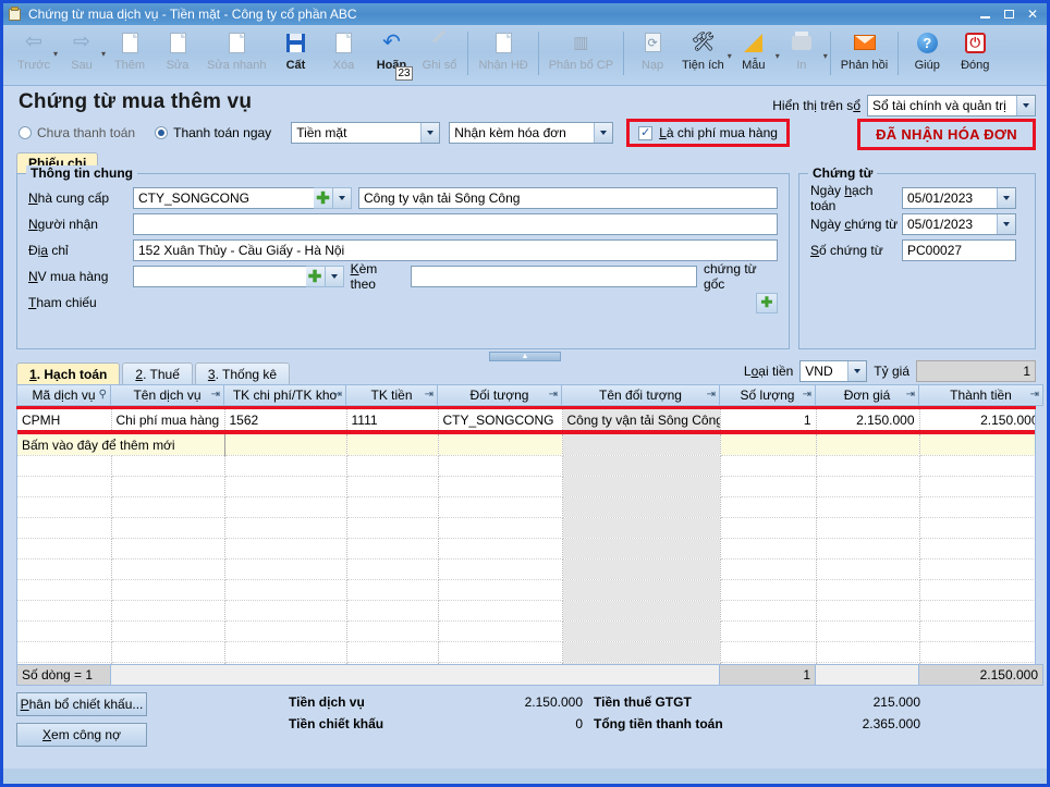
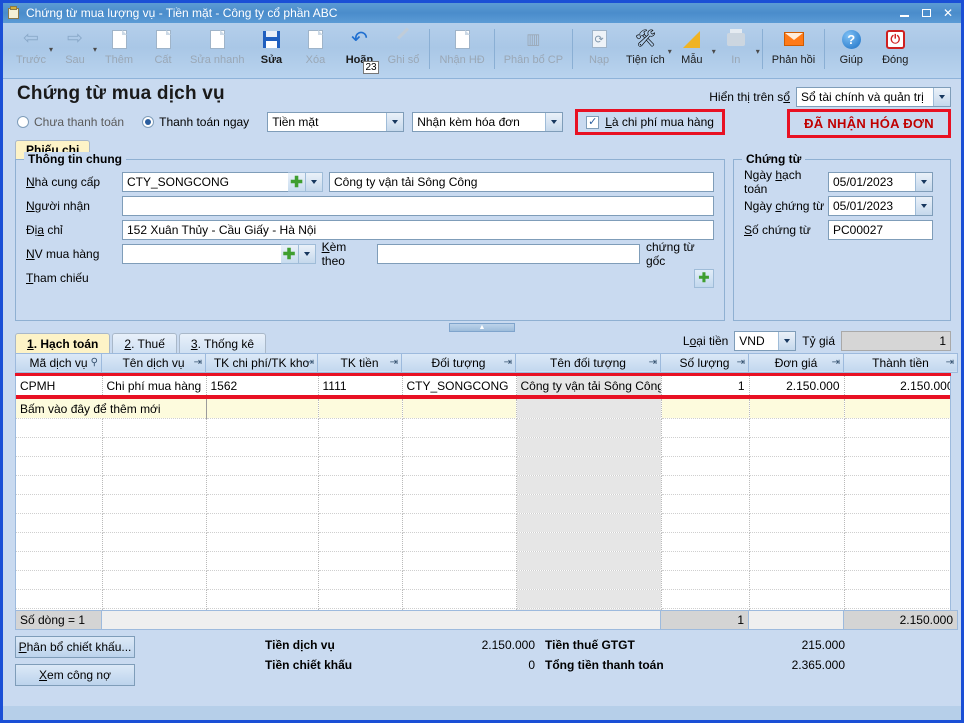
- Chứng từ mua dịch vụ - Tiền mặt - Công ty cổ phần ABC
+ Chứng từ mua lượng vụ - Tiền mặt - Công ty cổ phần ABC
  ✕
  ⇦
  Trước
  ▾
  ⇨
  Sau
  ▾
  Thêm
- Sửa
+ Cất
  Sửa nhanh
- Cất
+ Sửa
  Xóa
  ↶
  Hoãn
  23
  Ghi sổ
  Nhận HĐ
  ▥
  Phân bổ CP
  ⟳
  Nạp
  🛠
  Tiện ích
  ▾
  Mẫu
  ▾
  In
  ▾
  Phản hồi
  ?
  Giúp
  ⏻
  Đóng
- Chứng từ mua thêm vụ
+ Chứng từ mua dịch vụ
  Hiển thị trên sổ
  Sổ tài chính và quản trị
  Chưa thanh toán
  Thanh toán ngay
  Tiền mặt
  Nhận kèm hóa đơn
  ✓
  Là chi phí mua hàng
  ĐÃ NHẬN HÓA ĐƠN
  Phiếu chi
  Thông tin chung
  Nhà cung cấp
  CTY_SONGCONG
  ✚
  Công ty vận tải Sông Công
  Người nhận
  Địa chỉ
  152 Xuân Thủy - Cầu Giấy - Hà Nội
  NV mua hàng
  ✚
  Kèm theo
  chứng từ gốc
  Tham chiếu
  ✚
  Chứng từ
  Ngày hạch toán
  05/01/2023
  Ngày chứng từ
  05/01/2023
  Số chứng từ
  PC00027
  1. Hạch toán
  2. Thuế
  3. Thống kê
  Loại tiền
  VND
  Tỷ giá
  1
  Mã dịch vụ ⚲	Tên dịch vụ ⇥	TK chi phí/TK kho⇥	TK tiền ⇥	Đối tượng ⇥	Tên đối tượng ⇥	Số lượng ⇥	Đơn giá ⇥	Thành tiền ⇥
  CPMH	Chi phí mua hàng	1562	1111	CTY_SONGCONG	Công ty vận tải Sông Côn	1	2.150.000	2.150.00
  Bấm vào đây để thêm mới
  Số dòng = 1		1		2.150.000
  P
  hân bổ chiết khấu...
  X
  em công nợ
  Tiền dịch vụ
  2.150.000
  Tiền thuế GTGT
  215.000
  Tiền chiết khấu
  0
  Tổng tiền thanh toán
  2.365.000
